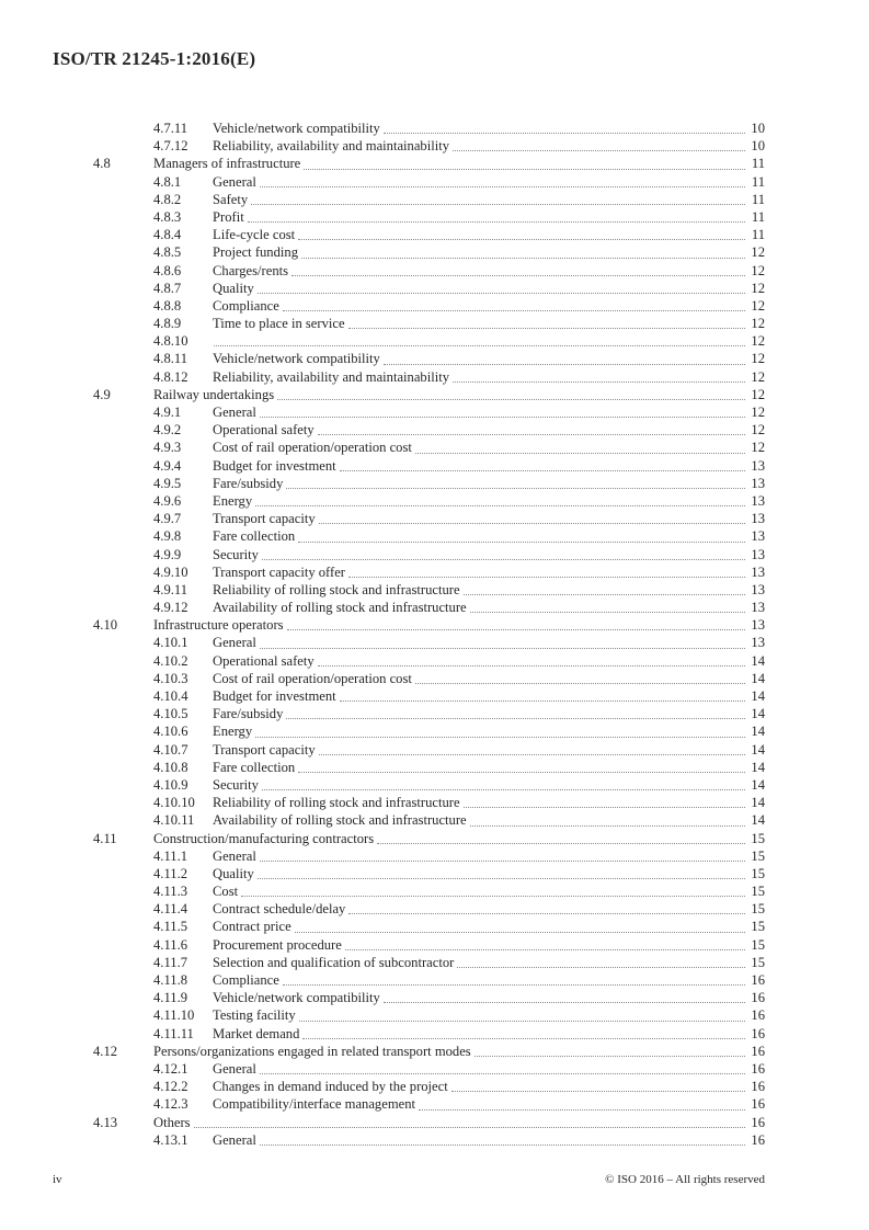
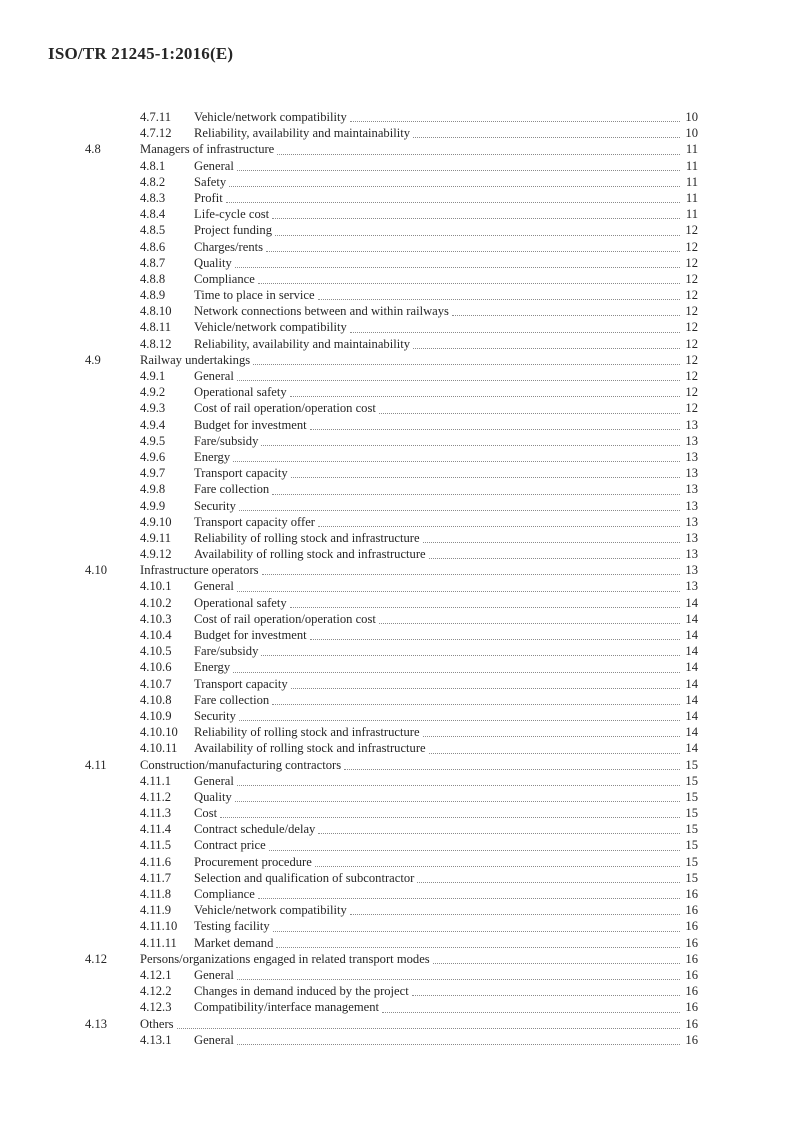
  ISO/TR 21245-1:2016(E)
  4.7.11
  Vehicle/network compatibility
  10
  4.7.12
  Reliability, availability and maintainability
  10
  4.8
  Managers of infrastructure
  11
  4.8.1
  General
  11
  4.8.2
  Safety
  11
  4.8.3
  Profit
  11
  4.8.4
  Life-cycle cost
  11
  4.8.5
  Project funding
  12
  4.8.6
  Charges/rents
  12
  4.8.7
  Quality
  12
  4.8.8
  Compliance
  12
  4.8.9
  Time to place in service
  12
  4.8.10
+ Network connections between and within railways
  12
  4.8.11
  Vehicle/network compatibility
  12
  4.8.12
  Reliability, availability and maintainability
  12
  4.9
  Railway undertakings
  12
  4.9.1
  General
  12
  4.9.2
  Operational safety
  12
  4.9.3
  Cost of rail operation/operation cost
  12
  4.9.4
  Budget for investment
  13
  4.9.5
  Fare/subsidy
  13
  4.9.6
  Energy
  13
  4.9.7
  Transport capacity
  13
  4.9.8
  Fare collection
  13
  4.9.9
  Security
  13
  4.9.10
  Transport capacity offer
  13
  4.9.11
  Reliability of rolling stock and infrastructure
  13
  4.9.12
  Availability of rolling stock and infrastructure
  13
  4.10
  Infrastructure operators
  13
  4.10.1
  General
  13
  4.10.2
  Operational safety
  14
  4.10.3
  Cost of rail operation/operation cost
  14
  4.10.4
  Budget for investment
  14
  4.10.5
  Fare/subsidy
  14
  4.10.6
  Energy
  14
  4.10.7
  Transport capacity
  14
  4.10.8
  Fare collection
  14
  4.10.9
  Security
  14
  4.10.10
  Reliability of rolling stock and infrastructure
  14
  4.10.11
  Availability of rolling stock and infrastructure
  14
  4.11
  Construction/manufacturing contractors
  15
  4.11.1
  General
  15
  4.11.2
  Quality
  15
  4.11.3
  Cost
  15
  4.11.4
  Contract schedule/delay
  15
  4.11.5
  Contract price
  15
  4.11.6
  Procurement procedure
  15
  4.11.7
  Selection and qualification of subcontractor
  15
  4.11.8
  Compliance
  16
  4.11.9
  Vehicle/network compatibility
  16
  4.11.10
  Testing facility
  16
  4.11.11
  Market demand
  16
  4.12
  Persons/organizations engaged in related transport modes
  16
  4.12.1
  General
  16
  4.12.2
  Changes in demand induced by the project
  16
  4.12.3
  Compatibility/interface management
  16
  4.13
  Others
  16
  4.13.1
  General
  16
- iv
- © ISO 2016 – All rights reserved
